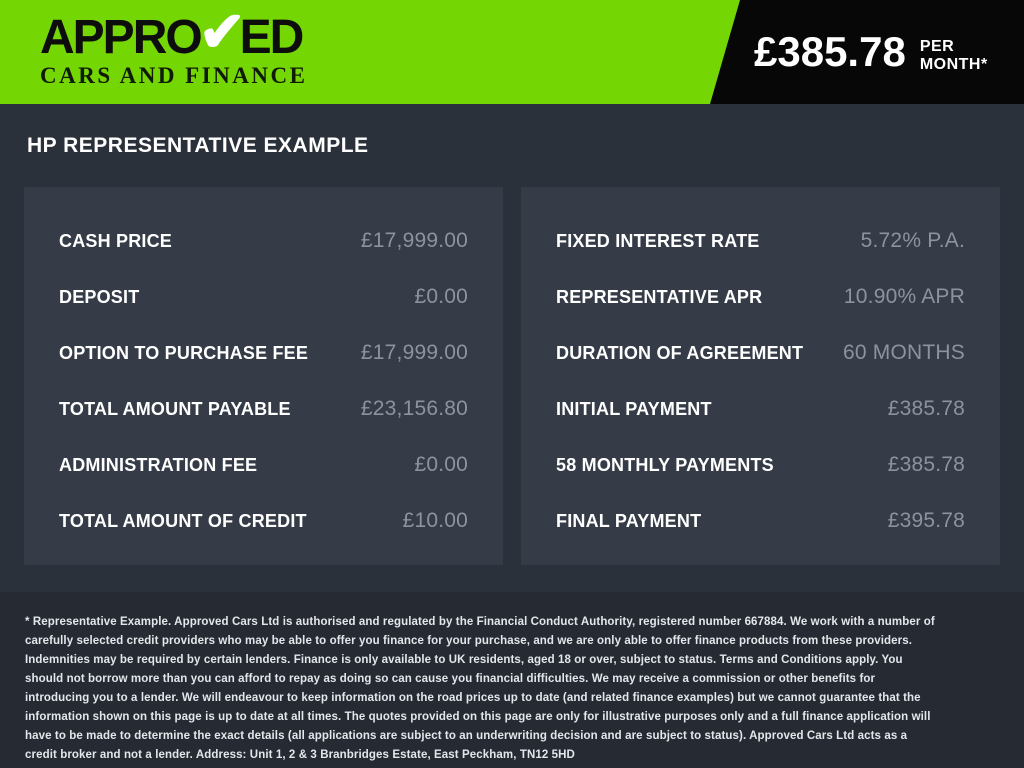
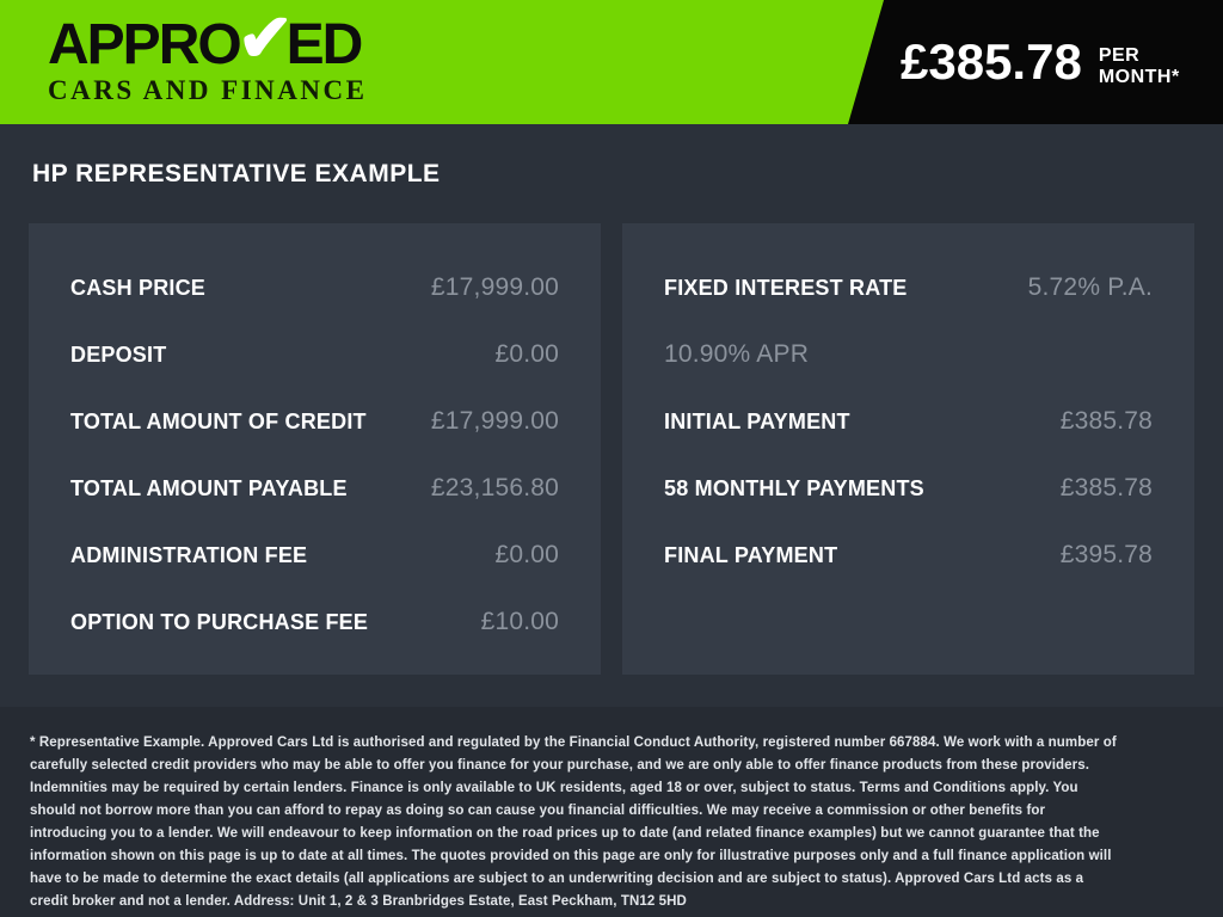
  APPRO
  ✔
  ED
  CARS AND FINANCE
  £385.78
  PER MONTH*
  HP REPRESENTATIVE EXAMPLE
  CASH PRICE
  £17,999.00
  DEPOSIT
  £0.00
- OPTION TO PURCHASE FEE
+ TOTAL AMOUNT OF CREDIT
  £17,999.00
  TOTAL AMOUNT PAYABLE
  £23,156.80
  ADMINISTRATION FEE
  £0.00
- TOTAL AMOUNT OF CREDIT
+ OPTION TO PURCHASE FEE
  £10.00
  FIXED INTEREST RATE
  5.72% P.A.
- REPRESENTATIVE APR
  10.90% APR
- DURATION OF AGREEMENT
- 60 MONTHS
  INITIAL PAYMENT
  £385.78
  58 MONTHLY PAYMENTS
  £385.78
  FINAL PAYMENT
  £395.78
  * Representative Example. Approved Cars Ltd is authorised and regulated by the Financial Conduct Authority, registered number 667884. We work with a number of carefully selected credit providers who may be able to offer you finance for your purchase, and we are only able to offer finance products from these providers. Indemnities may be required by certain lenders. Finance is only available to UK residents, aged 18 or over, subject to status. Terms and Conditions apply. You should not borrow more than you can afford to repay as doing so can cause you financial difficulties. We may receive a commission or other benefits for introducing you to a lender. We will endeavour to keep information on the road prices up to date (and related finance examples) but we cannot guarantee that the information shown on this page is up to date at all times. The quotes provided on this page are only for illustrative purposes only and a full finance application will have to be made to determine the exact details (all applications are subject to an underwriting decision and are subject to status). Approved Cars Ltd acts as a credit broker and not a lender. Address: Unit 1, 2 & 3 Branbridges Estate, East Peckham, TN12 5HD
